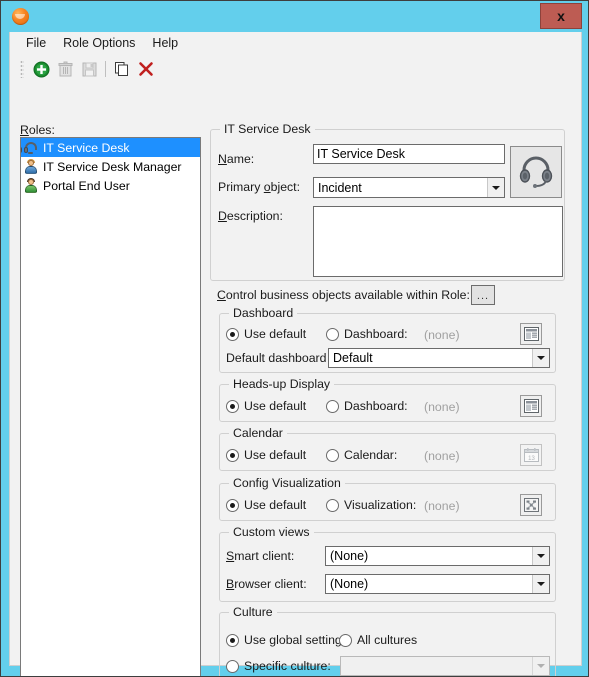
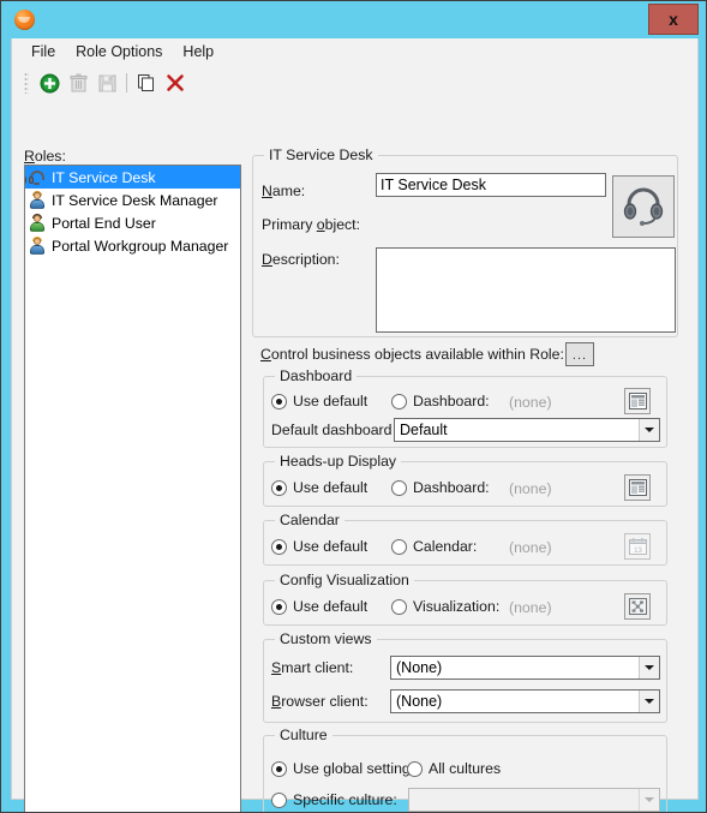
  x
  File
  Role Options
  Help
  Roles:
  IT Service Desk
  IT Service Desk Manager
  Portal End User
+ Portal Workgroup Manager
  IT Service Desk
  Name:
  IT Service Desk
  Primary object:
- Incident
  Description:
  Control business objects available within Role:
  ...
  Dashboard
  Use default
  Dashboard:
  (none)
  Default dashboard
  Default
  Heads-up Display
  Use default
  Dashboard:
  (none)
  Calendar
  Use default
  Calendar:
  (none)
  Config Visualization
  Use default
  Visualization:
  (none)
  Custom views
  Smart client:
  (None)
  Browser client:
  (None)
  Culture
  Use global settin
  All cultures
  Specific culture:
